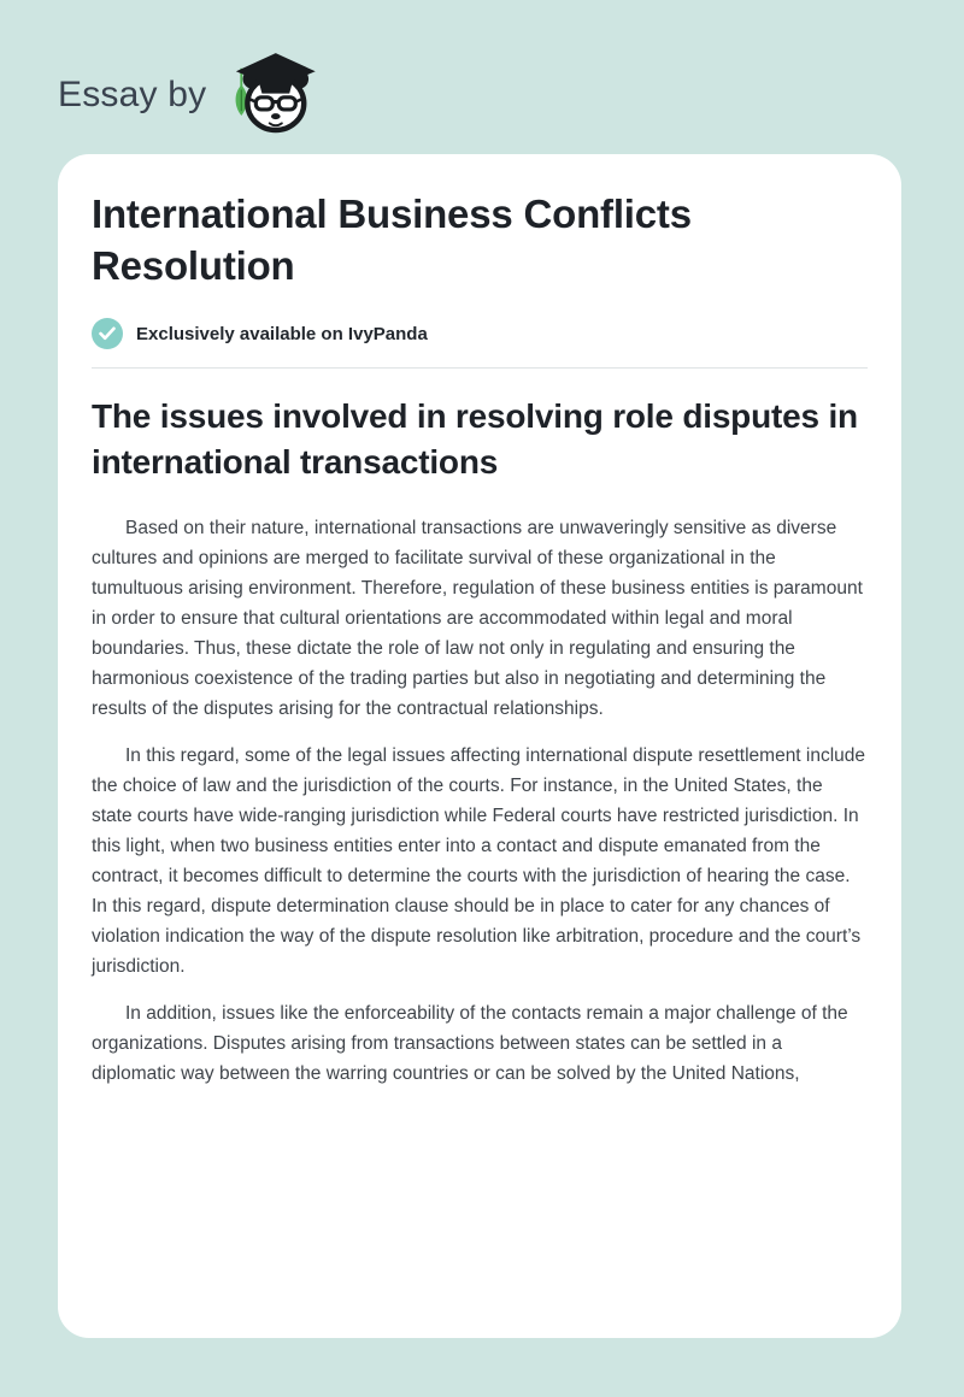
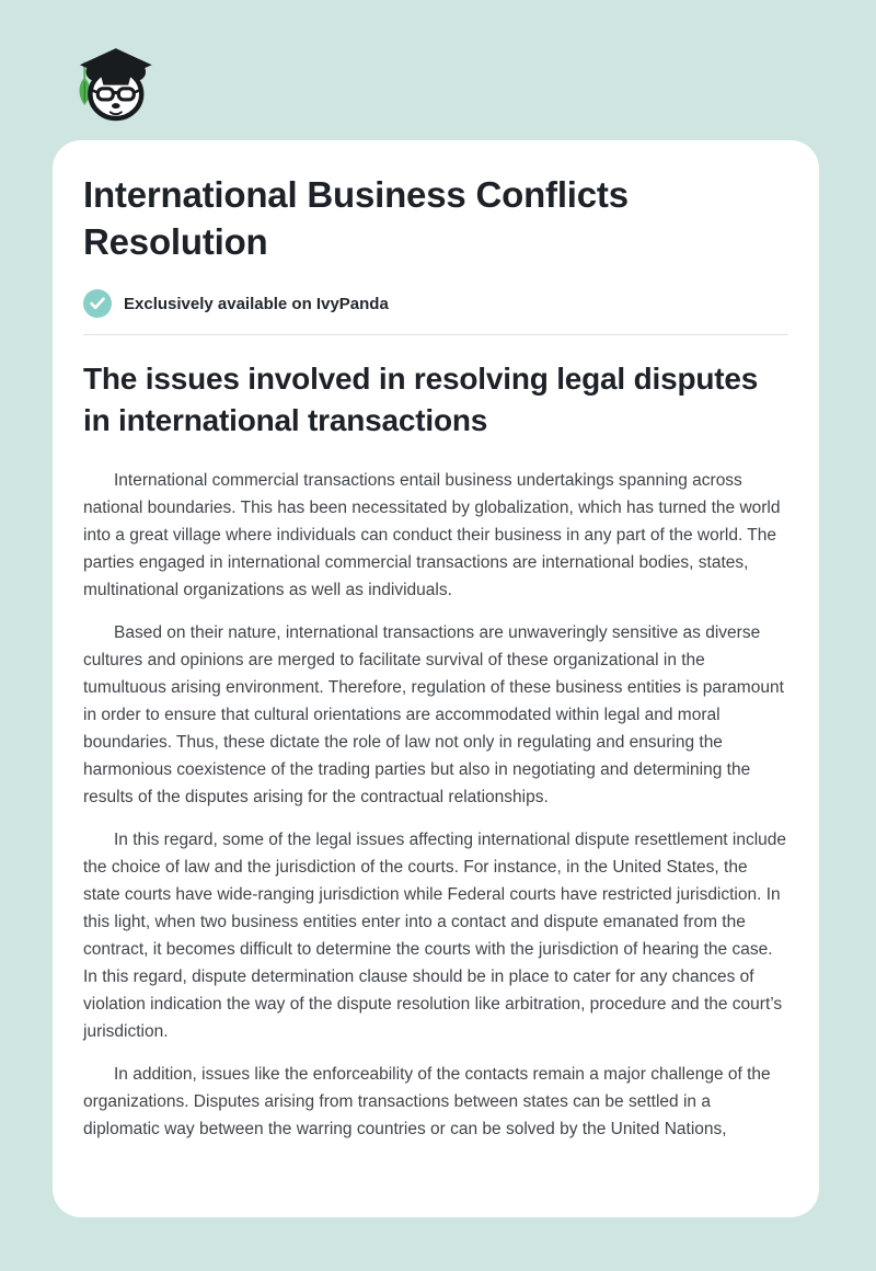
- Essay by
  International Business Conflicts Resolution
  Exclusively available on IvyPanda
- The issues involved in resolving role disputes in international transactions
+ The issues involved in resolving legal disputes in international transactions
+ International commercial transactions entail business undertakings spanning across national boundaries. This has been necessitated by globalization, which has turned the world into a great village where individuals can conduct their business in any part of the world. The parties engaged in international commercial transactions are international bodies, states, multinational organizations as well as individuals.
  Based on their nature, international transactions are unwaveringly sensitive as diverse cultures and opinions are merged to facilitate survival of these organizational in the tumultuous arising environment. Therefore, regulation of these business entities is paramount in order to ensure that cultural orientations are accommodated within legal and moral boundaries. Thus, these dictate the role of law not only in regulating and ensuring the harmonious coexistence of the trading parties but also in negotiating and determining the results of the disputes arising for the contractual relationships.
  In this regard, some of the legal issues affecting international dispute resettlement include the choice of law and the jurisdiction of the courts. For instance, in the United States, the state courts have wide-ranging jurisdiction while Federal courts have restricted jurisdiction. In this light, when two business entities enter into a contact and dispute emanated from the contract, it becomes difficult to determine the courts with the jurisdiction of hearing the case. In this regard, dispute determination clause should be in place to cater for any chances of violation indication the way of the dispute resolution like arbitration, procedure and the court’s jurisdiction.
  In addition, issues like the enforceability of the contacts remain a major challenge of the organizations. Disputes arising from transactions between states can be settled in a diplomatic way between the warring countries or can be solved by the United Nations,
